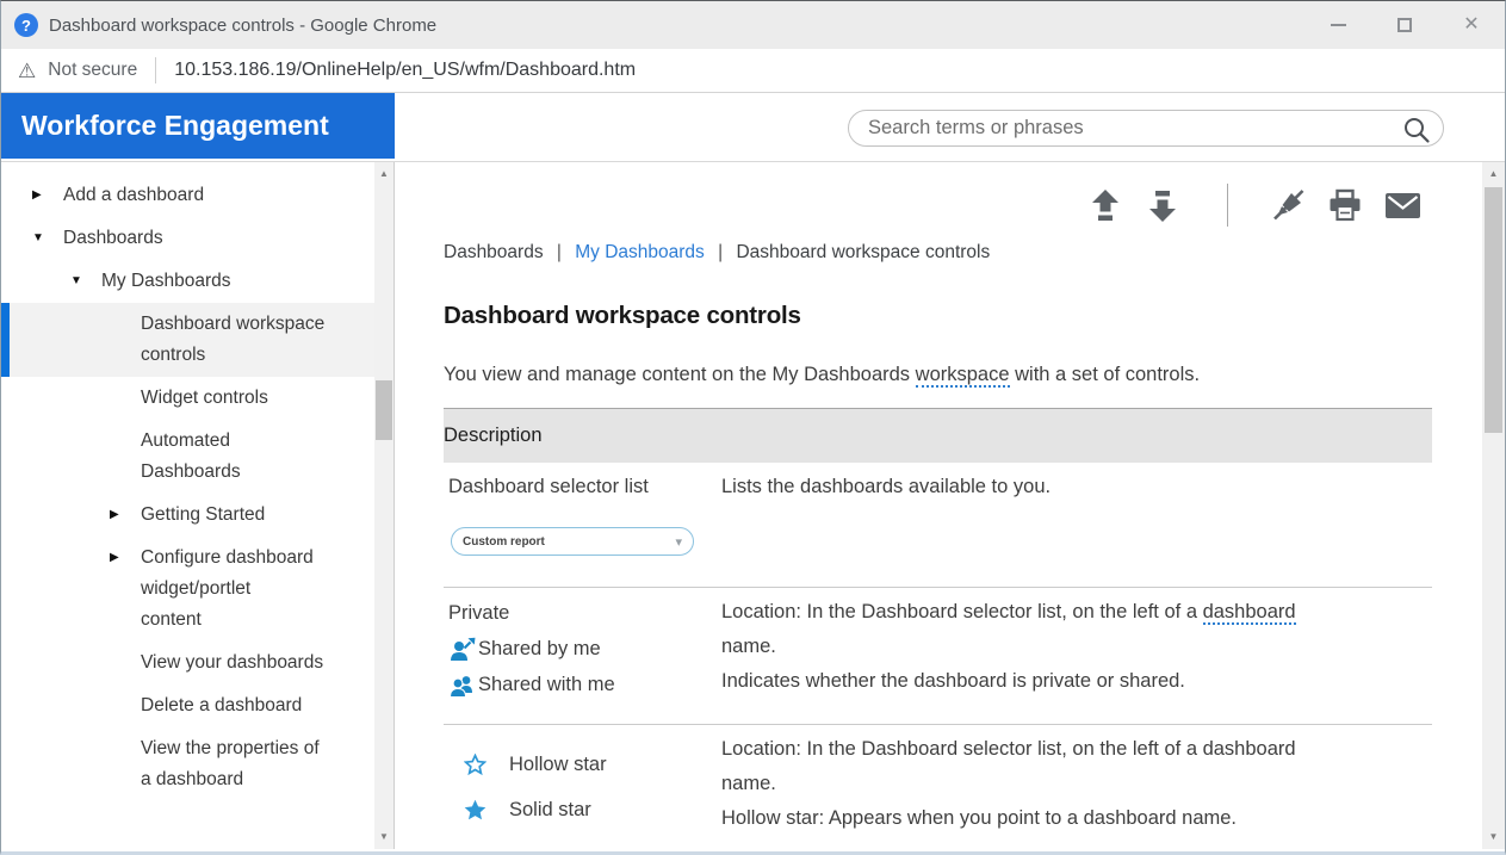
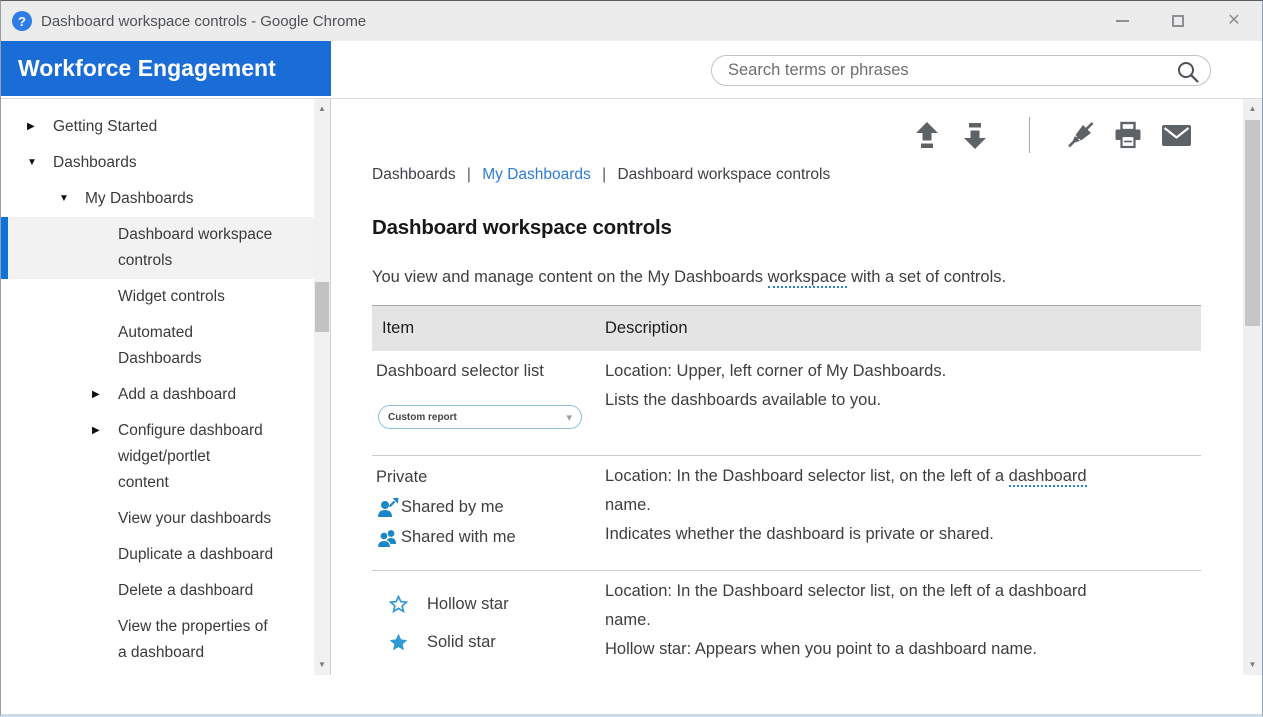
  ?
  Dashboard workspace controls - Google Chrome
  ✕
- ⚠
- Not secure
- 10.153.186.19/OnlineHelp/en_US/wfm/Dashboard.htm
  Workforce Engagement
  Search terms or phrases
  ▶
- Add a dashboard
+ Getting Started
  ▼
  Dashboards
  ▼
  My Dashboards
  Dashboard workspace
  controls
  Widget controls
  Automated
  Dashboards
  ▶
- Getting Started
+ Add a dashboard
  ▶
  Configure dashboard
  widget/portlet
  content
  View your dashboards
+ Duplicate a dashboard
  Delete a dashboard
  View the properties of
  a dashboard
  ▲
  ▼
  Dashboards | My Dashboards | Dashboard workspace controls
  Dashboard workspace controls
  You view and manage content on the My Dashboards workspace with a set of controls.
+ Item
  Description
  Dashboard selector list
  Custom report
  ▾
+ Location: Upper, left corner of My Dashboards.
  Lists the dashboards available to you.
  Private
  Shared by me
  Shared with me
  Location: In the Dashboard selector list, on the left of a dashboard
  name.
  Indicates whether the dashboard is private or shared.
  Hollow star
  Solid star
  Location: In the Dashboard selector list, on the left of a dashboard
  name.
  Hollow star: Appears when you point to a dashboard name.
  ▲
  ▼
